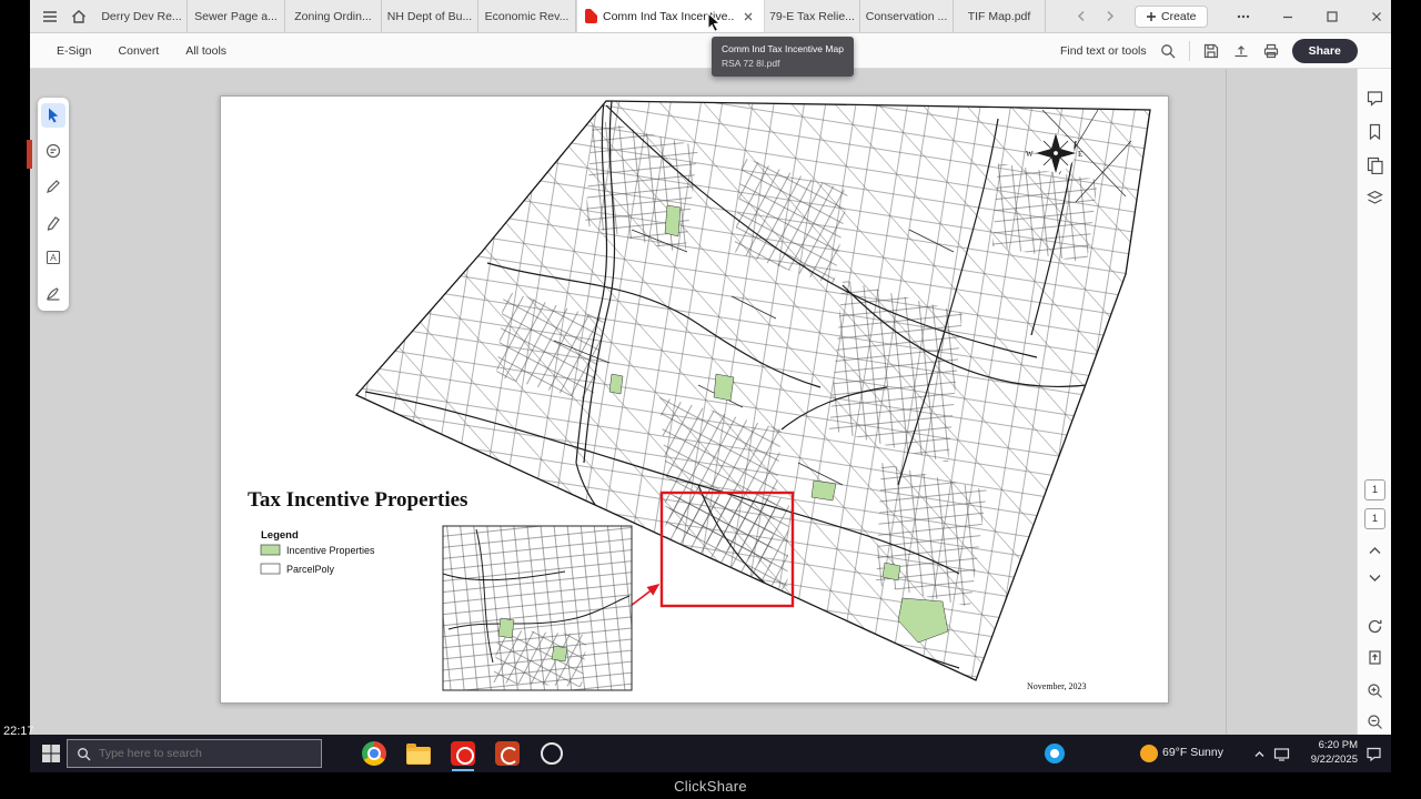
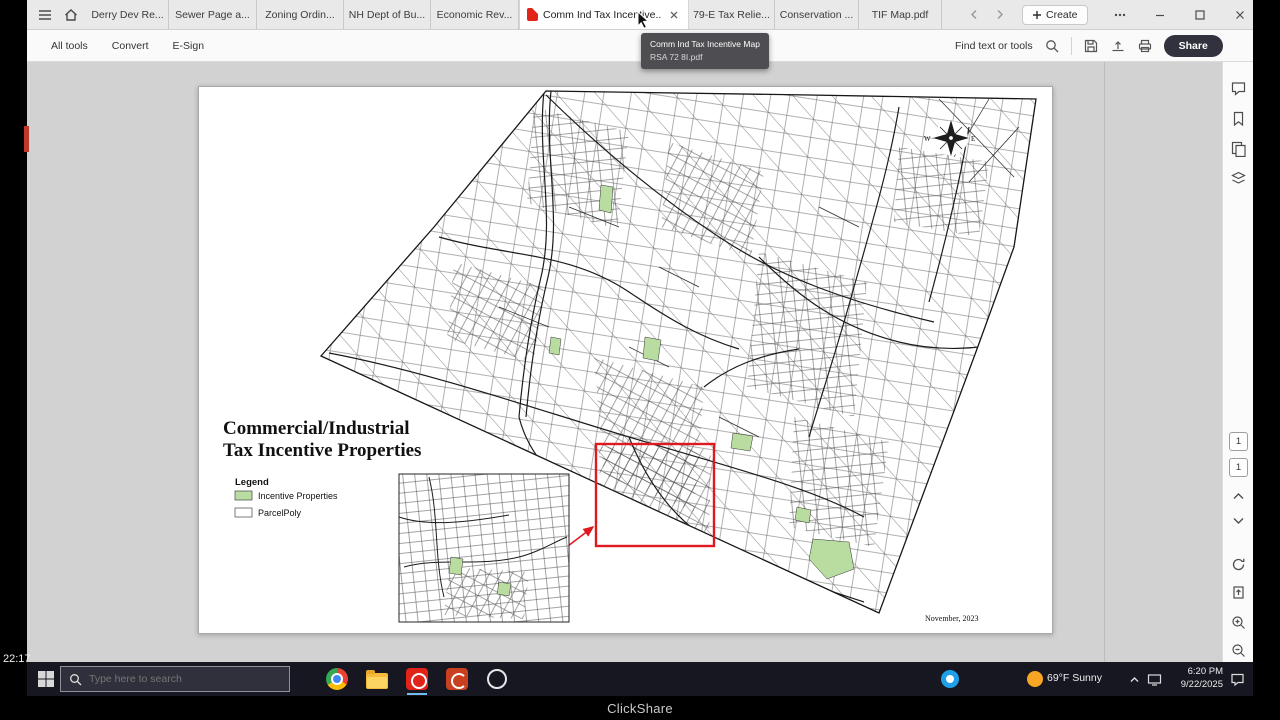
  22:17
  Derry Dev Re...
  Sewer Page a...
  Zoning Ordin...
  NH Dept of Bu...
  Economic Rev...
  Comm Ind Tax Incenive..
  79-E Tax Relie...
  Conservation ...
  TIF Map.pdf
  Create
- E-Sign
+ All tools
  Convert
- All tools
+ E-Sign
  Find text or tools
  Share
- A
  W
  E
+ Commercial/Industrial
  Tax Incentive Properties
  Legend
  Incentive Properties
  ParcelPoly
  November, 2023
  1
  1
  Comm Ind Tax Incentive Map
  RSA 72 8I.pdf
  Type here to search
  69°F Sunny
  6:20 PM
  9/22/2025
  ClickShare
